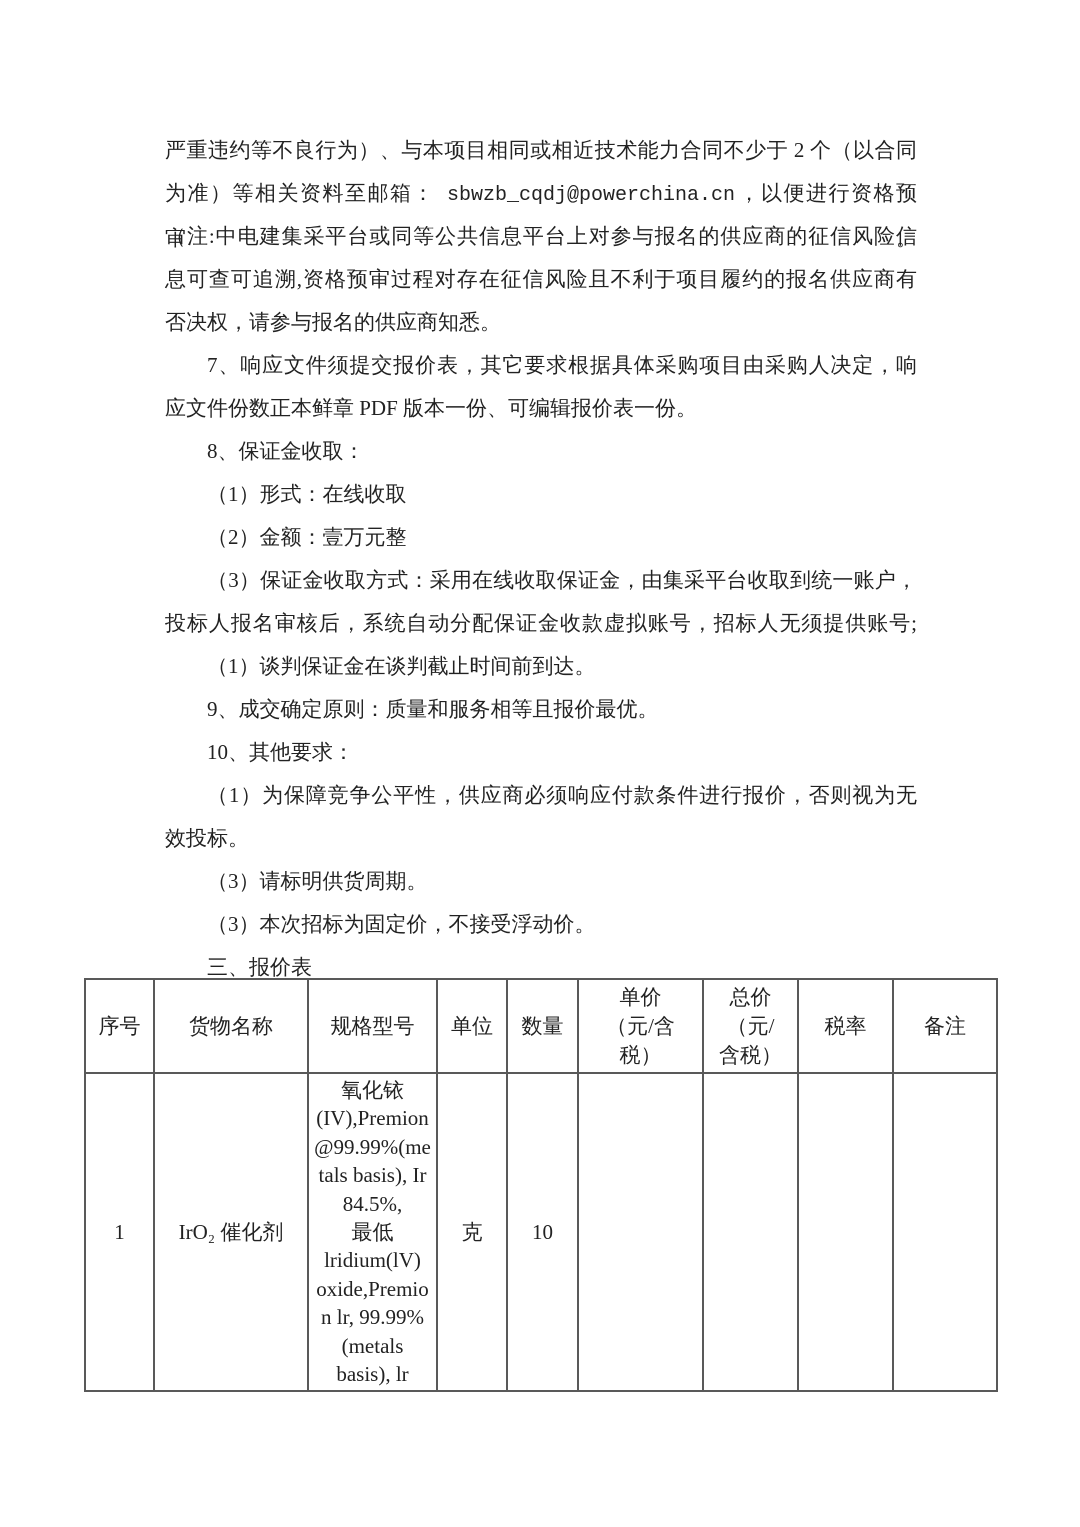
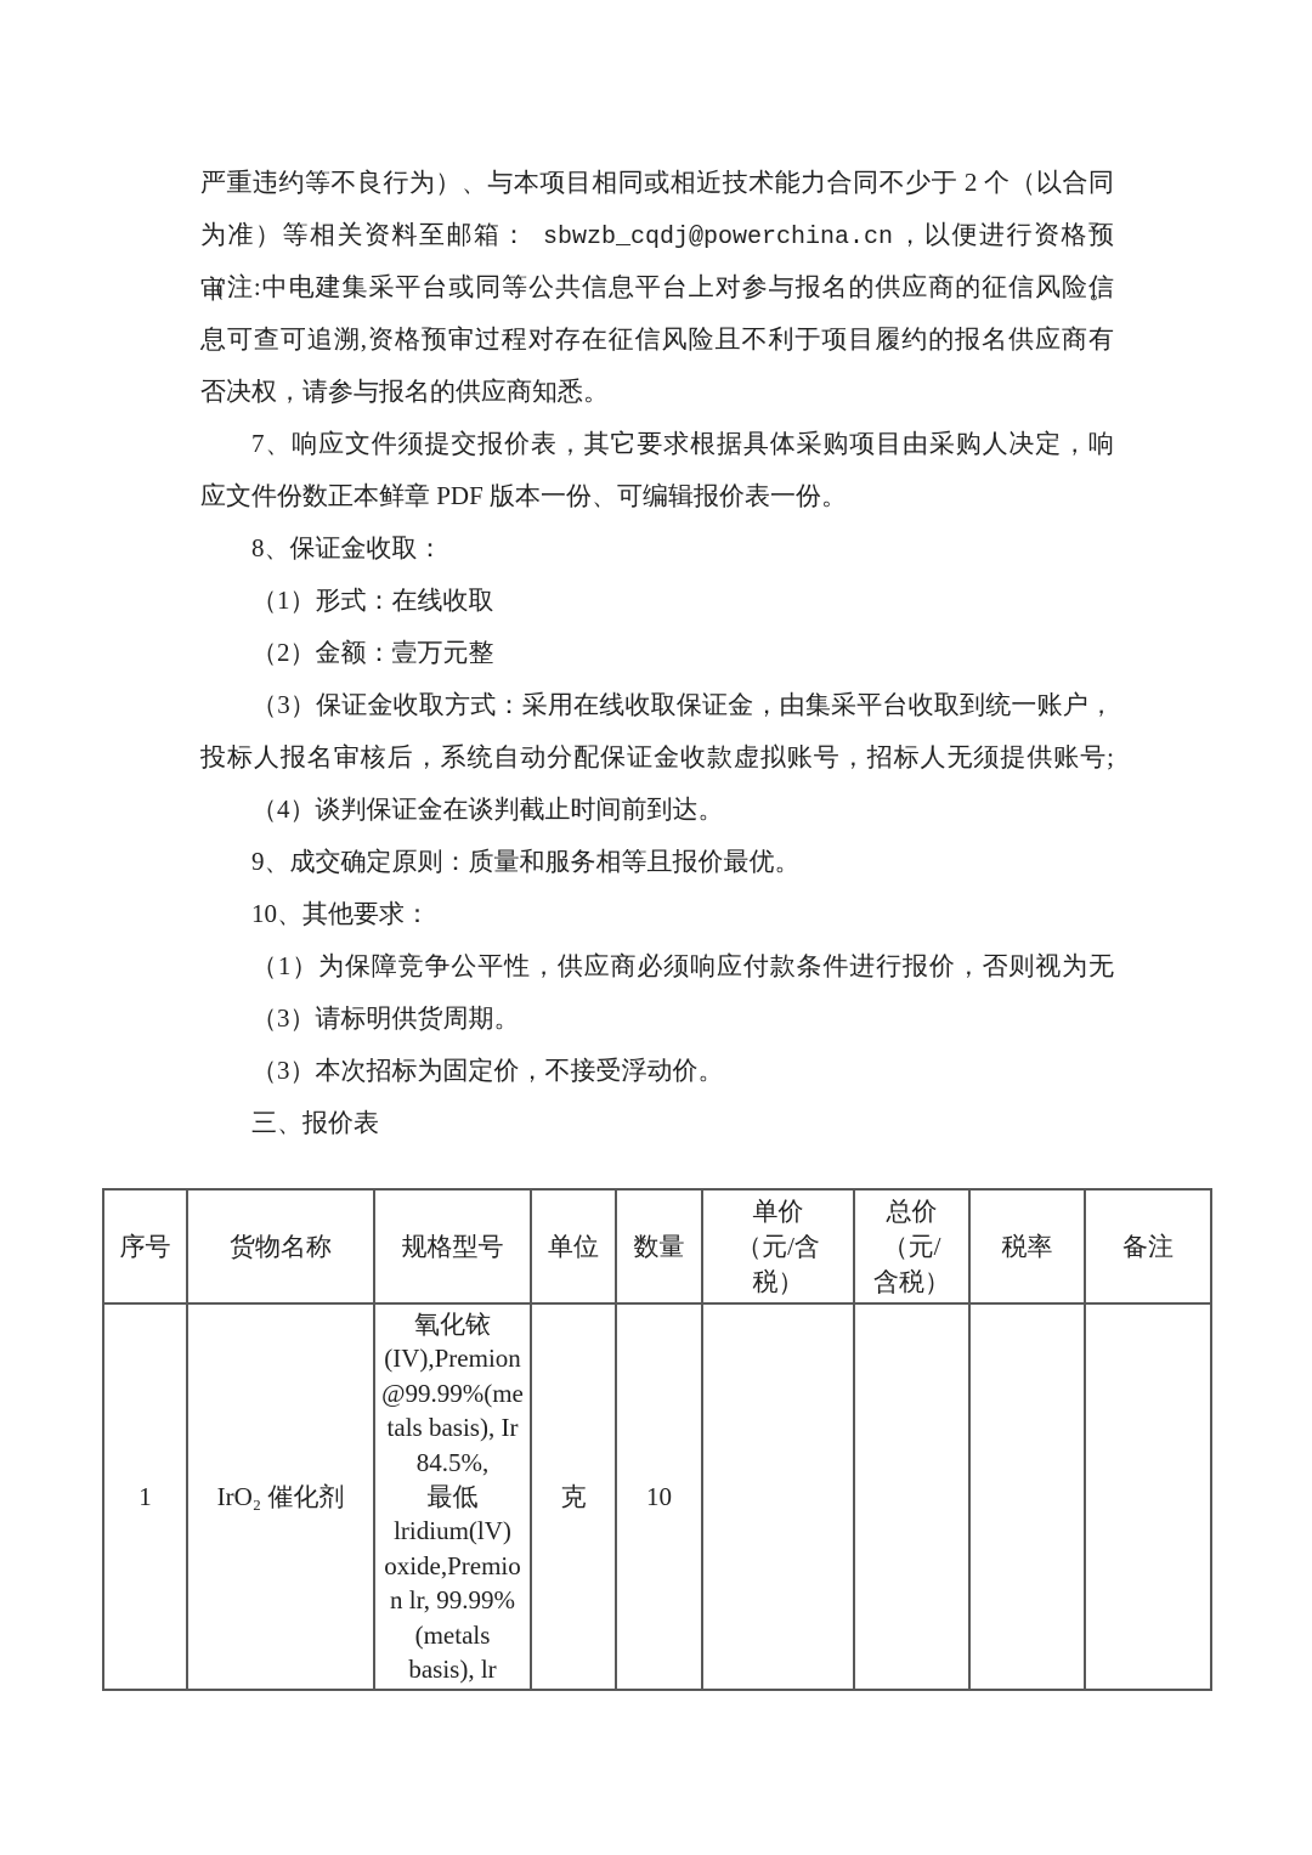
  严重违约等不良行为）、与本项目相同或相近技术能力合同不少于 2 个（以合同
  为准）等相关资料至邮箱： sbwzb_cqdj@powerchina.cn，以便进行资格预审。
  （注:中电建集采平台或同等公共信息平台上对参与报名的供应商的征信风险信
  息可查可追溯,资格预审过程对存在征信风险且不利于项目履约的报名供应商有
  否决权，请参与报名的供应商知悉。
  7、响应文件须提交报价表，其它要求根据具体采购项目由采购人决定，响
  应文件份数正本鲜章 PDF 版本一份、可编辑报价表一份。
  8、保证金收取：
  （1）形式：在线收取
  （2）金额：壹万元整
  （3）保证金收取方式：采用在线收取保证金，由集采平台收取到统一账户，
  投标人报名审核后，系统自动分配保证金收款虚拟账号，招标人无须提供账号;
- （1）谈判保证金在谈判截止时间前到达。
+ （4）谈判保证金在谈判截止时间前到达。
  9、成交确定原则：质量和服务相等且报价最优。
  10、其他要求：
  （1）为保障竞争公平性，供应商必须响应付款条件进行报价，否则视为无
- 效投标。
  （3）请标明供货周期。
  （3）本次招标为固定价，不接受浮动价。
  三、报价表
  序号	货物名称	规格型号	单位	数量	单价 （元/含 税）	总价 （元/ 含税）	税率	备注
  1	IrO₂ 催化剂	氧化铱 (IV),Premion @99.99%(me tals basis), Ir 84.5%, 最低 lridium(lV) oxide,Premio n lr, 99.99% (metals basis), lr	克	10
